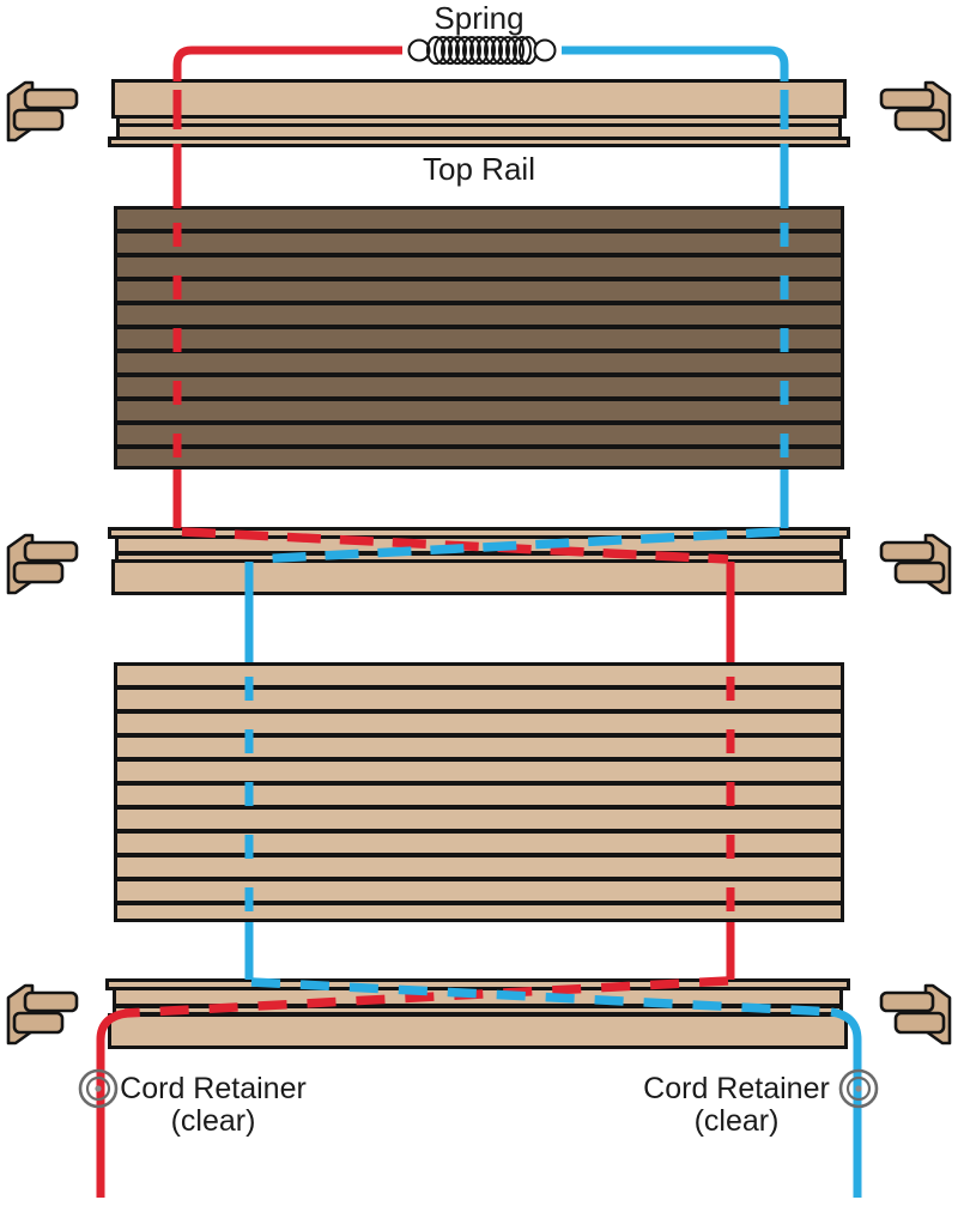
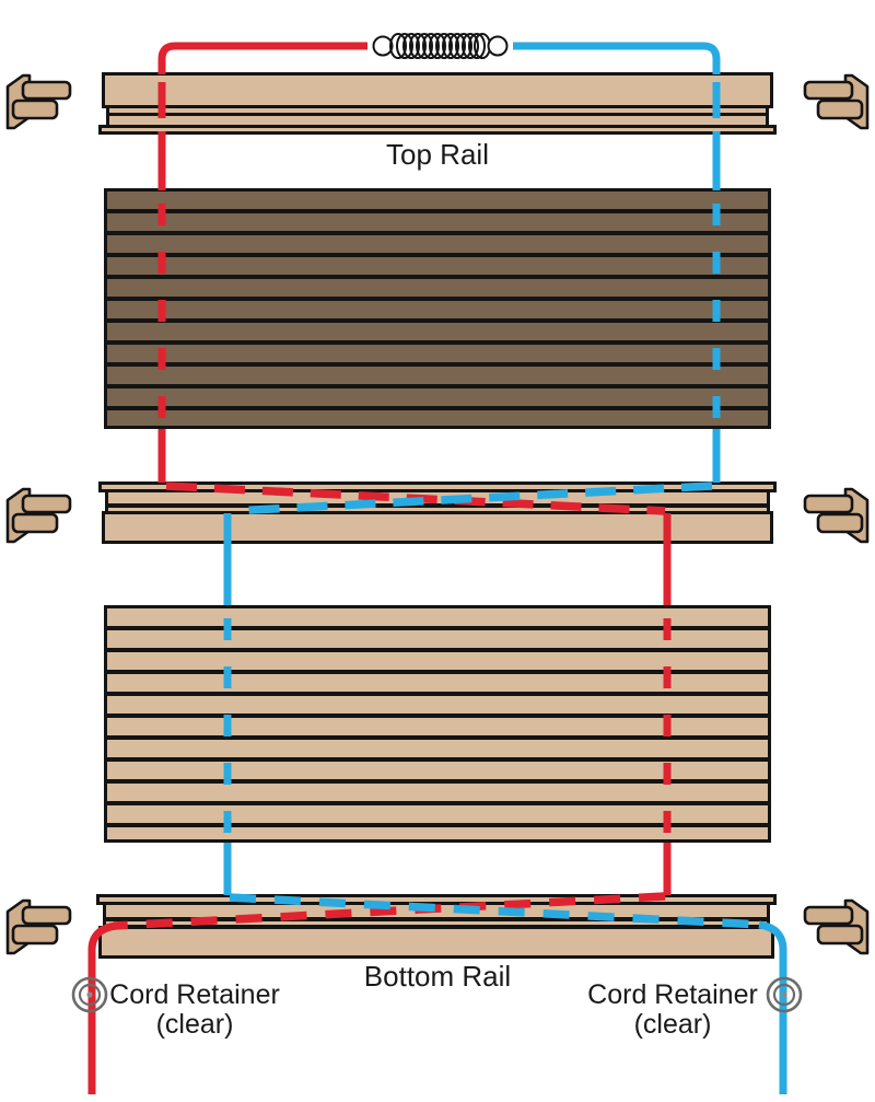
- Spring
  Top Rail
+ Bottom Rail
  Cord Retainer
  (clear)
  Cord Retainer
  (clear)
